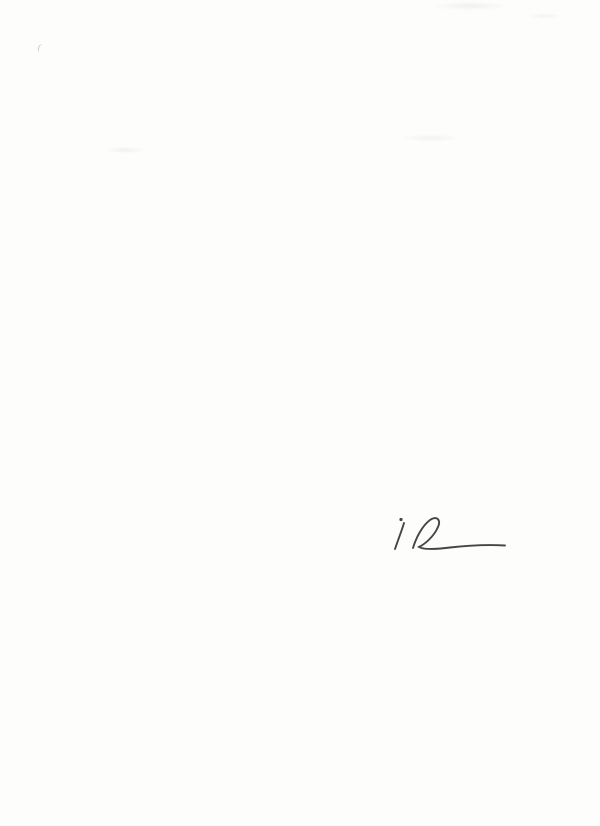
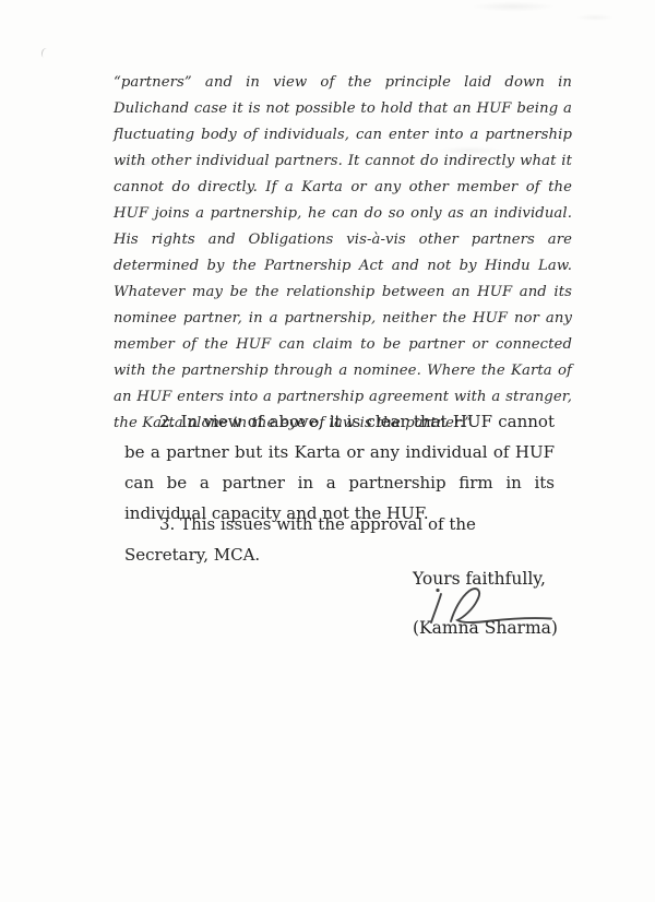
+ “partners” and in view of the principle laid down in Dulichand case it is not possible to hold that an HUF being a fluctuating body of individuals, can enter into a partnership with other individual partners. It cannot do indirectly what it cannot do directly. If a Karta or any other member of the HUF joins a partnership, he can do so only as an individual. His rights and Obligations vis-à-vis other partners are determined by the Partnership Act and not by Hindu Law. Whatever may be the relationship between an HUF and its nominee partner, in a partnership, neither the HUF nor any member of the HUF can claim to be partner or connected with the partnership through a nominee. Where the Karta of an HUF enters into a partnership agreement with a stranger, the Karta alone in the eye of law is the partner.”
+ 2. In view of above, it is clear that HUF cannot be a partner but its Karta or any individual of HUF can be a partner in a partnership firm in its individual capacity and not the HUF.
+ 3. This issues with the approval of the Secretary, MCA.
+ Yours faithfully,
+ (Kamna Sharma)
